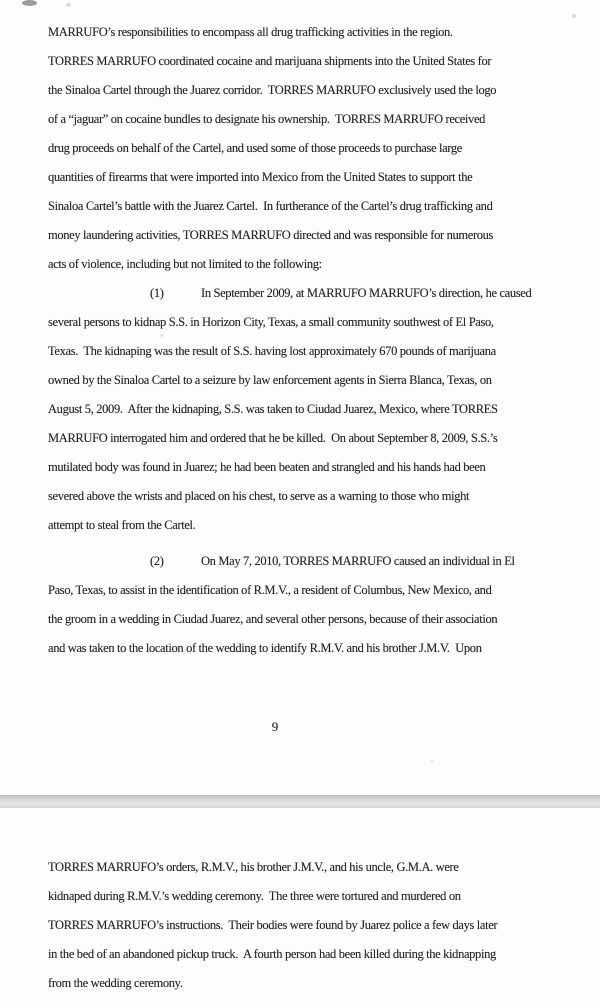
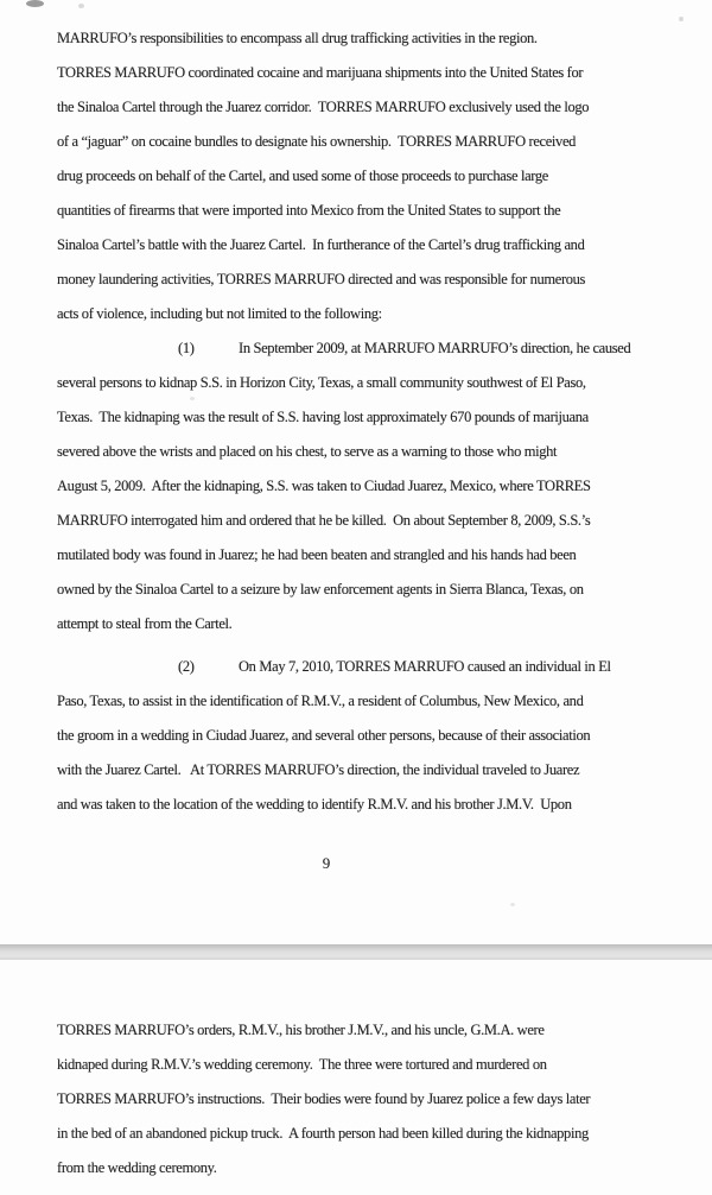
  MARRUFO’s responsibilities to encompass all drug trafficking activities in the region.
  TORRES MARRUFO coordinated cocaine and marijuana shipments into the United States for
  the Sinaloa Cartel through the Juarez corridor. TORRES MARRUFO exclusively used the logo
  of a “jaguar” on cocaine bundles to designate his ownership. TORRES MARRUFO received
  drug proceeds on behalf of the Cartel, and used some of those proceeds to purchase large
  quantities of firearms that were imported into Mexico from the United States to support the
  Sinaloa Cartel’s battle with the Juarez Cartel. In furtherance of the Cartel’s drug trafficking and
  money laundering activities, TORRES MARRUFO directed and was responsible for numerous
  acts of violence, including but not limited to the following:
  (1) In September 2009, at MARRUFO MARRUFO’s direction, he caused
  several persons to kidnap S.S. in Horizon City, Texas, a small community southwest of El Paso,
  Texas. The kidnaping was the result of S.S. having lost approximately 670 pounds of marijuana
- owned by the Sinaloa Cartel to a seizure by law enforcement agents in Sierra Blanca, Texas, on
+ severed above the wrists and placed on his chest, to serve as a warning to those who might
  August 5, 2009. After the kidnaping, S.S. was taken to Ciudad Juarez, Mexico, where TORRES
  MARRUFO interrogated him and ordered that he be killed. On about September 8, 2009, S.S.’s
  mutilated body was found in Juarez; he had been beaten and strangled and his hands had been
- severed above the wrists and placed on his chest, to serve as a warning to those who might
+ owned by the Sinaloa Cartel to a seizure by law enforcement agents in Sierra Blanca, Texas, on
  attempt to steal from the Cartel.
  (2) On May 7, 2010, TORRES MARRUFO caused an individual in El
  Paso, Texas, to assist in the identification of R.M.V., a resident of Columbus, New Mexico, and
  the groom in a wedding in Ciudad Juarez, and several other persons, because of their association
+ with the Juarez Cartel. At TORRES MARRUFO’s direction, the individual traveled to Juarez
  and was taken to the location of the wedding to identify R.M.V. and his brother J.M.V. Upon
  9
  TORRES MARRUFO’s orders, R.M.V., his brother J.M.V., and his uncle, G.M.A. were
  kidnaped during R.M.V.’s wedding ceremony. The three were tortured and murdered on
  TORRES MARRUFO’s instructions. Their bodies were found by Juarez police a few days later
  in the bed of an abandoned pickup truck. A fourth person had been killed during the kidnapping
  from the wedding ceremony.
